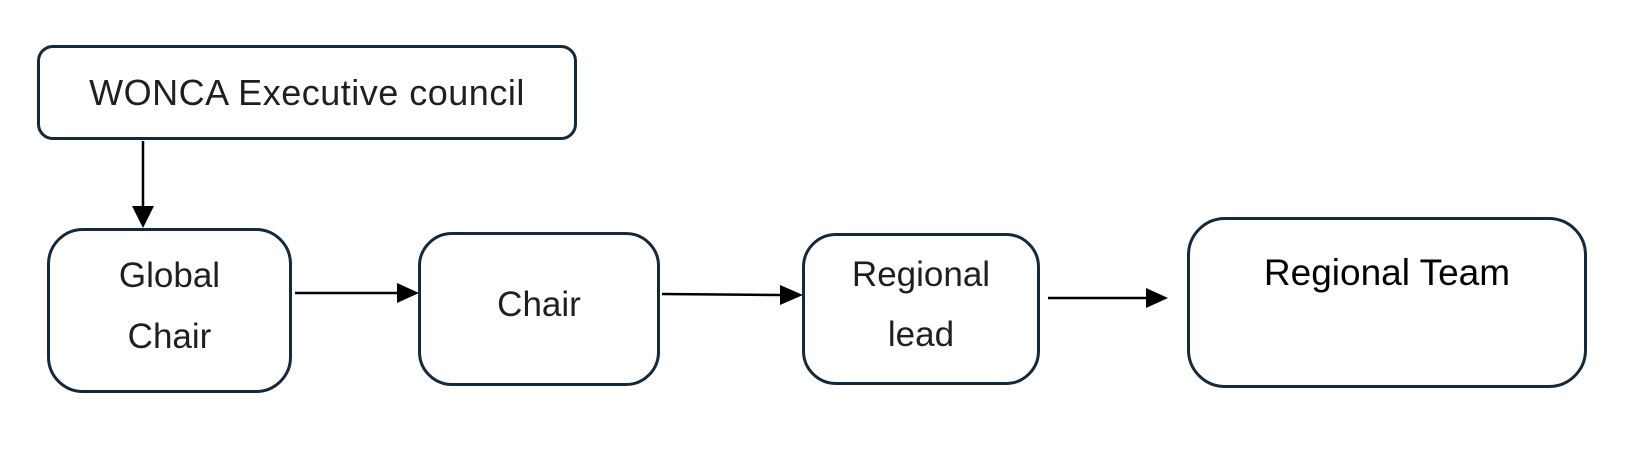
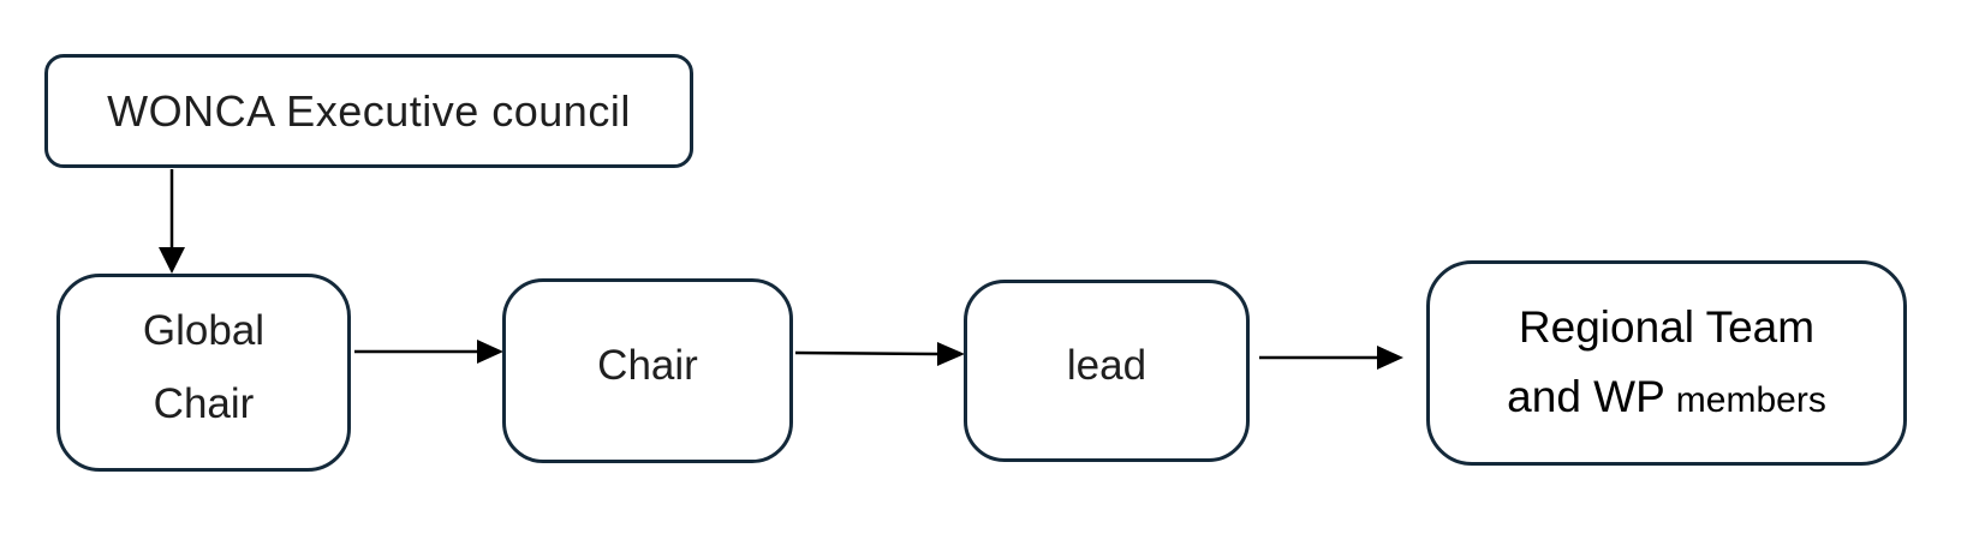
  WONCA Executive council
  Global
  Chair
  Chair
- Regional
  lead
  Regional Team
+ and WP members
